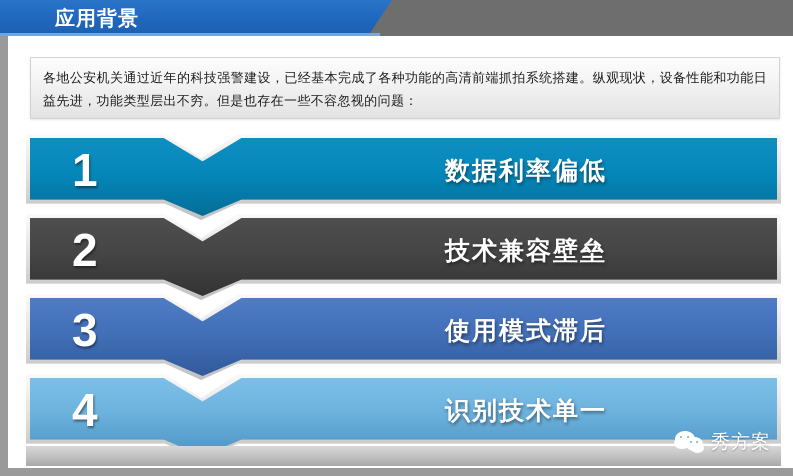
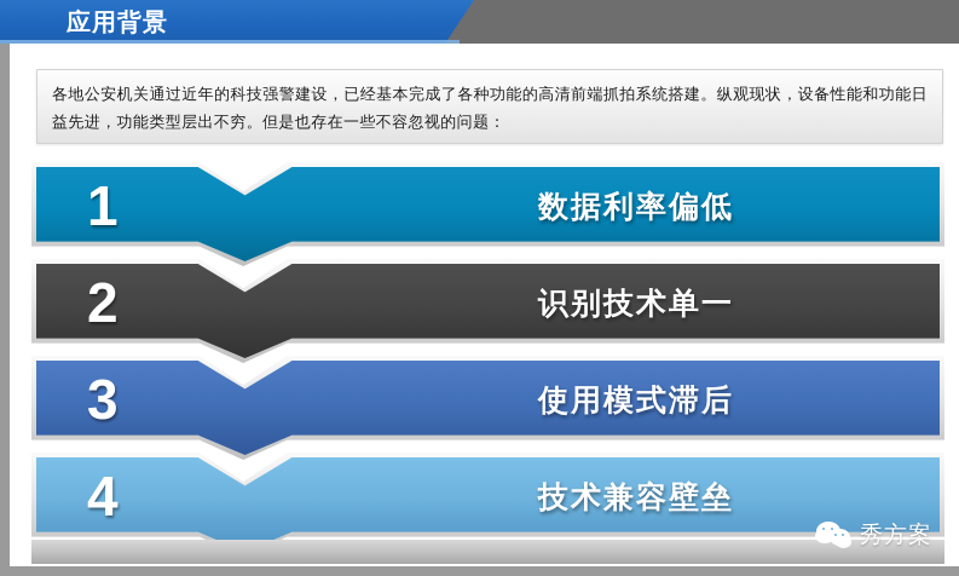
  应用背景
  各地公安机关通过近年的科技强警建设，已经基本完成了各种功能的高清前端抓拍系统搭建。纵观现状，设备性能和功能日益先进，功能类型层出不穷。但是也存在一些不容忽视的问题：
  1
  数据利率偏低
  2
- 技术兼容壁垒
+ 识别技术单一
  3
  使用模式滞后
  4
- 识别技术单一
+ 技术兼容壁垒
  秀方案
